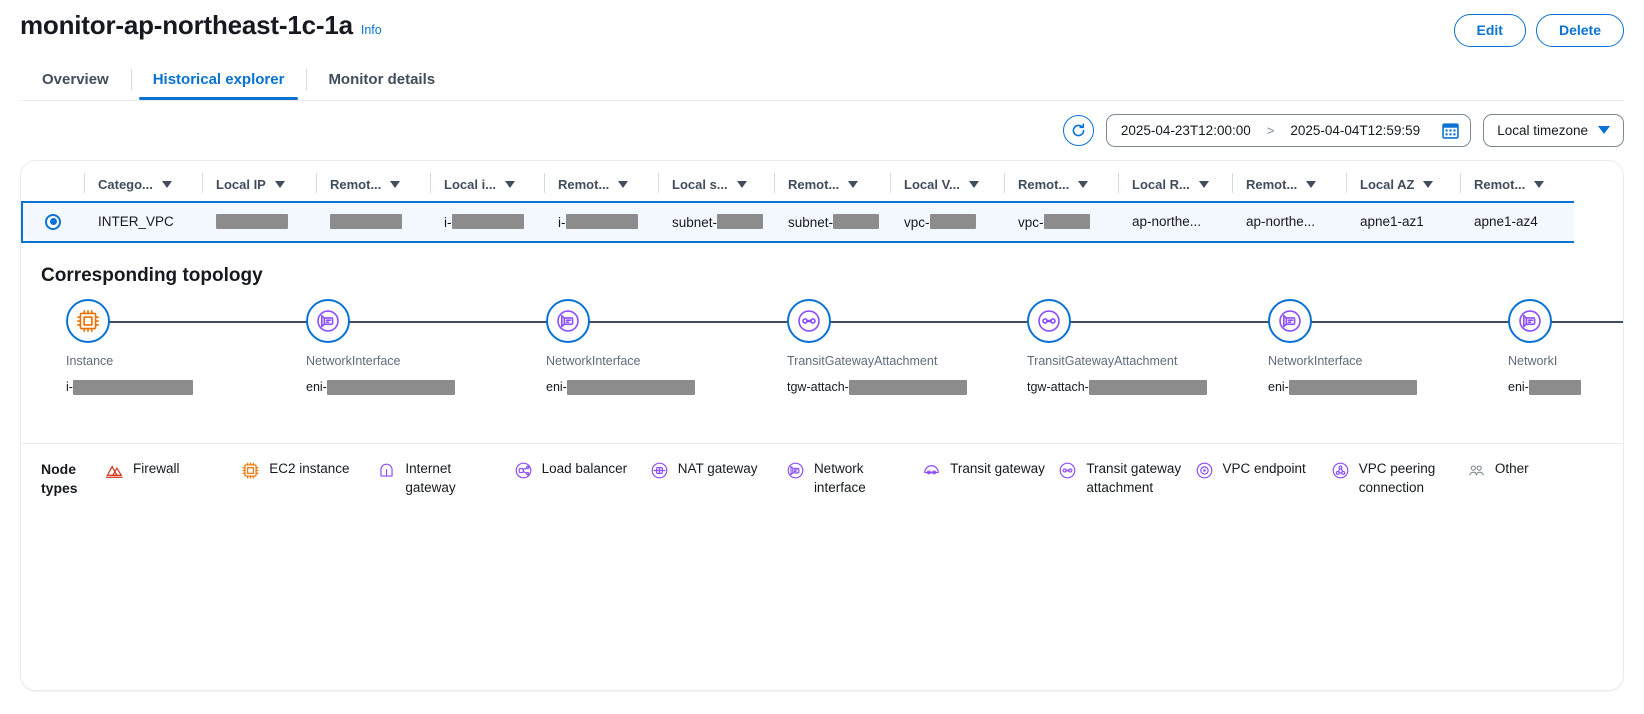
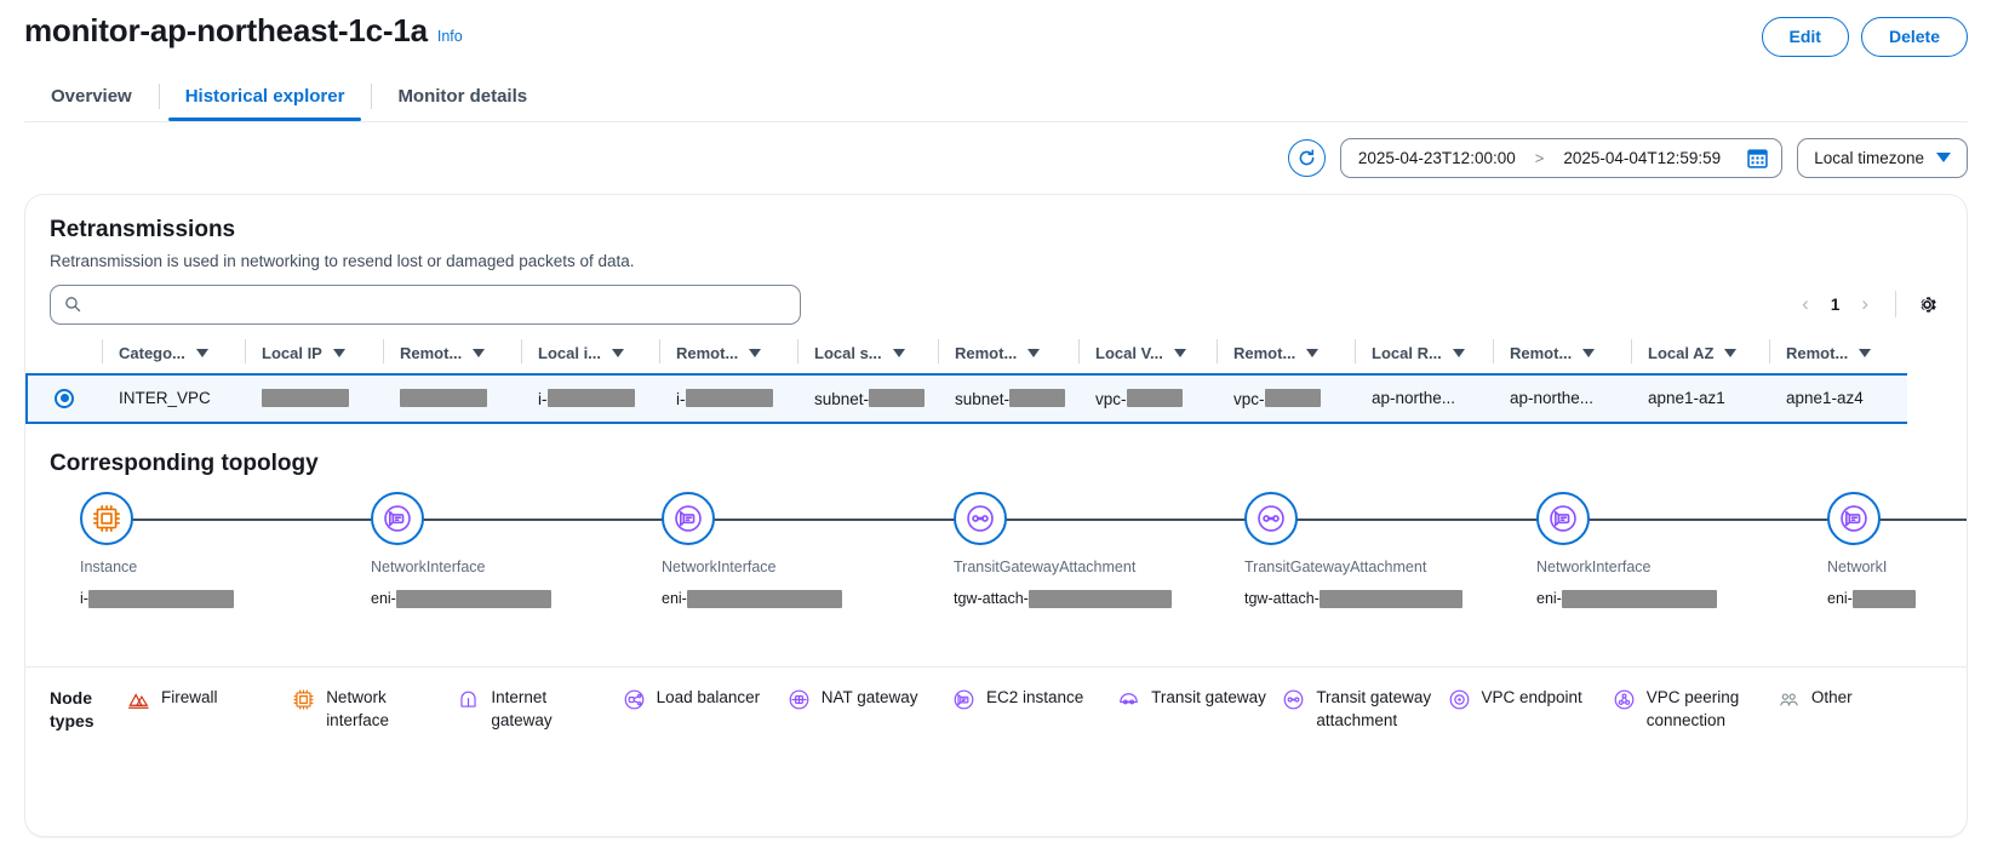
  monitor-ap-northeast-1c-1a
  Info
  Edit
  Delete
  Overview
  Historical explorer
  Monitor details
  2025-04-23T12:00:00
  >
  2025-04-04T12:59:59
  Local timezone
+ Retransmissions
+ Retransmission is used in networking to resend lost or damaged packets of data.
+ ‹
+ 1
+ ›
  	Catego...	Local IP	Remot...	Local i...	Remot...	Local s...	Remot...	Local V...	Remot...	Local R...	Remot...	Local AZ	Remot...
  	INTER_VPC			i-	i-	subnet-	subnet-	vpc-	vpc-	ap-northe...	ap-northe...	apne1-az1	apne1-az4
  Corresponding topology
  Instance
  i-
  NetworkInterface
  eni-
  NetworkInterface
  eni-
  TransitGatewayAttachment
  tgw-attach-
  TransitGatewayAttachment
  tgw-attach-
  NetworkInterface
  eni-
  NetworkI
  eni-
  Node types
  Firewall
- EC2 instance
+ Network interface
  Internet gateway
  Load balancer
  NAT gateway
- Network interface
+ EC2 instance
  Transit gateway
  Transit gateway attachment
  VPC endpoint
  VPC peering connection
  Other
